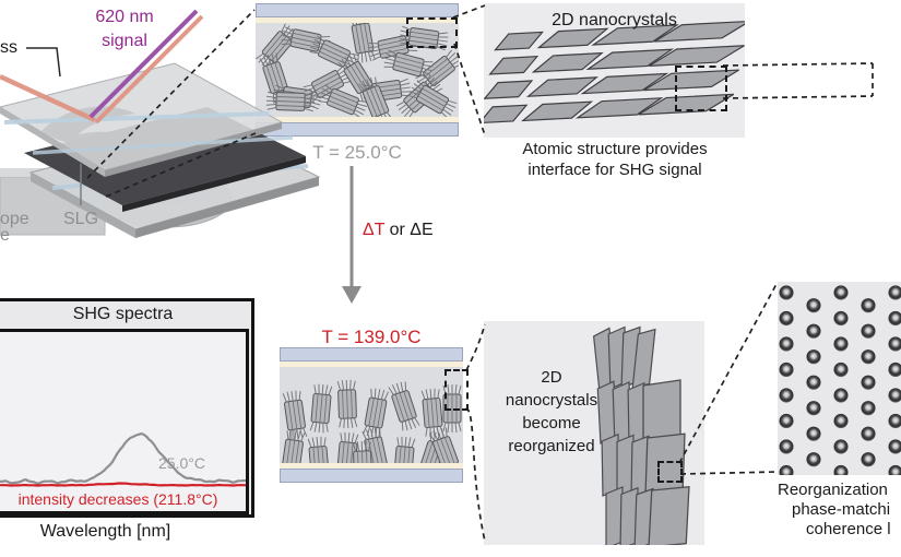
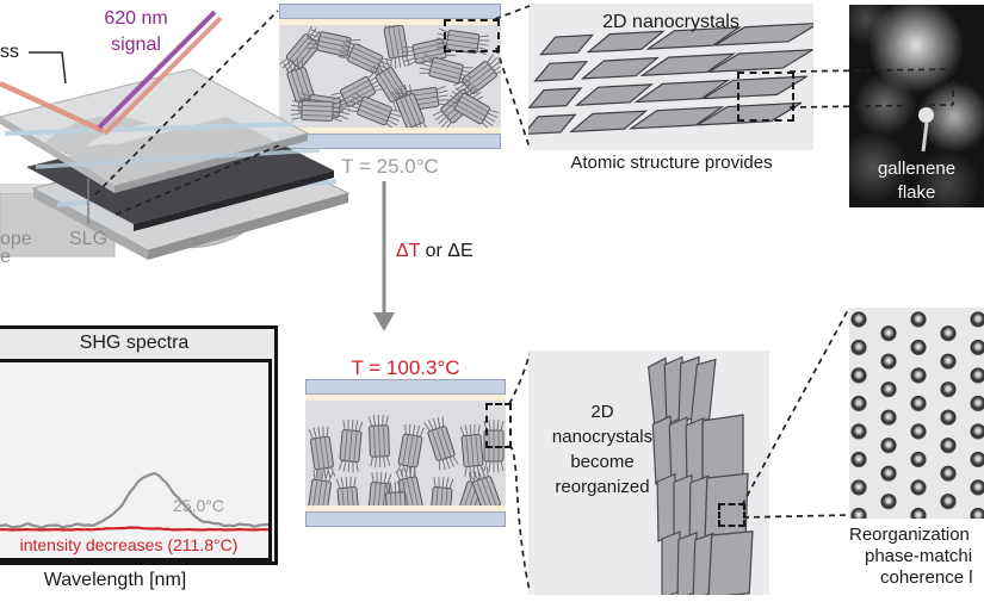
+ gallenene
+ flake
  25.0°C
  intensity decreases (211.8°C)
  ss
  620 nm
  signal
  ope
  e
  SLG
  T = 25.0°C
  2D nanocrystals
  Atomic structure provides
- interface for SHG signal
  ΔT or ΔE
  SHG spectra
  Wavelength [nm]
- T = 139.0°C
+ T = 100.3°C
  2D
  nanocrystals
  become
  reorganized
  Reorganization
  phase-matchi
  coherence l
